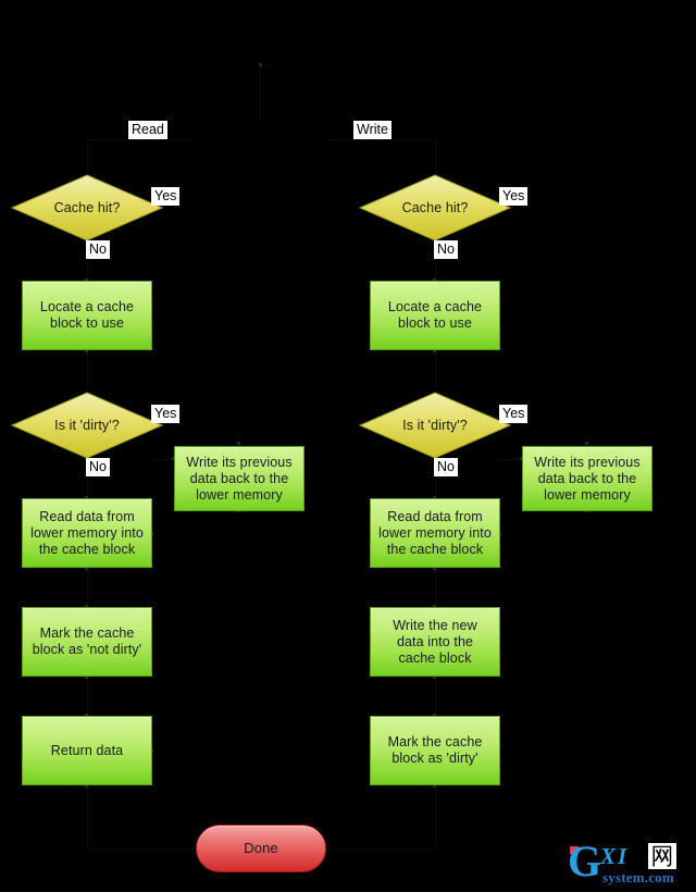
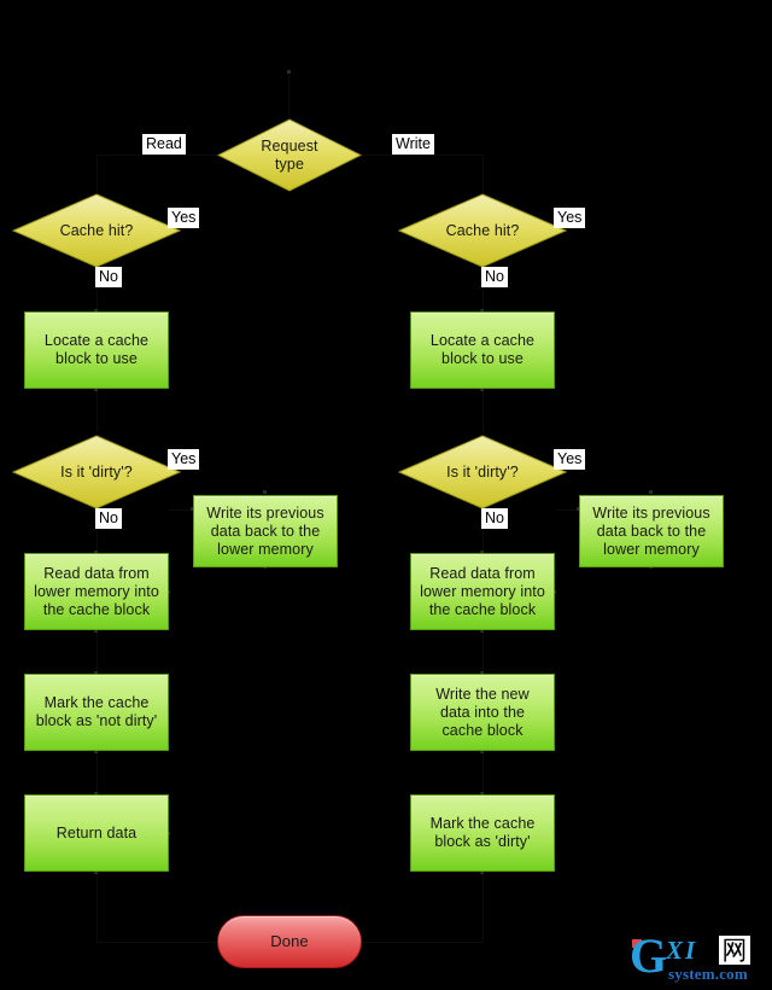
+ Request
+ type
  Read
  Write
  Cache hit?
  Yes
  No
  Cache hit?
  Yes
  No
  Locate a cache
  block to use
  Locate a cache
  block to use
  Is it 'dirty'?
  Yes
  No
  Is it 'dirty'?
  Yes
  No
  Write its previous
  data back to the
  lower memory
  Write its previous
  data back to the
  lower memory
  Read data from
  lower memory into
  the cache block
  Read data from
  lower memory into
  the cache block
  Mark the cache
  block as 'not dirty'
  Write the new
  data into the
  cache block
  Return data
  Mark the cache
  block as 'dirty'
  Done
  G
  XI
  网
  system.com
